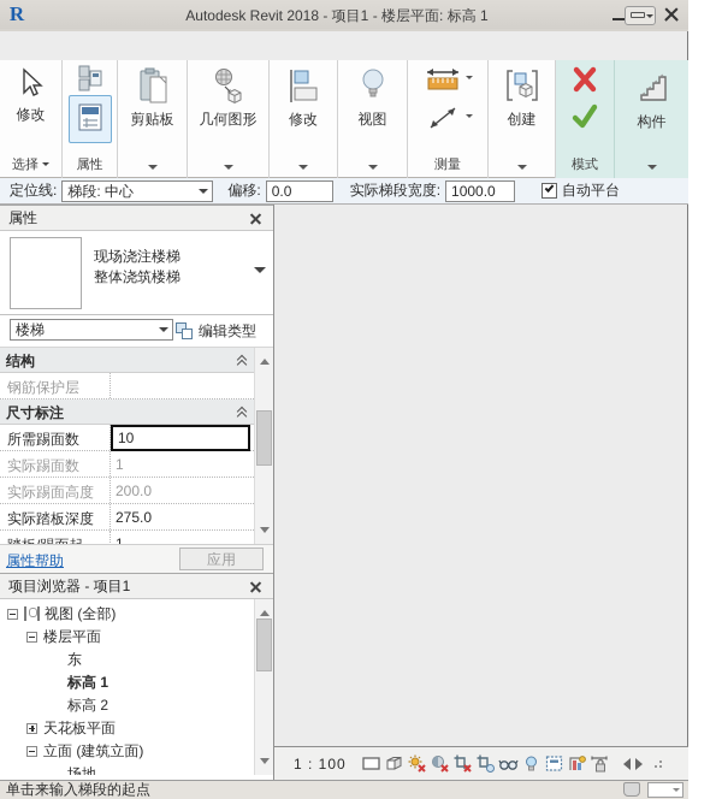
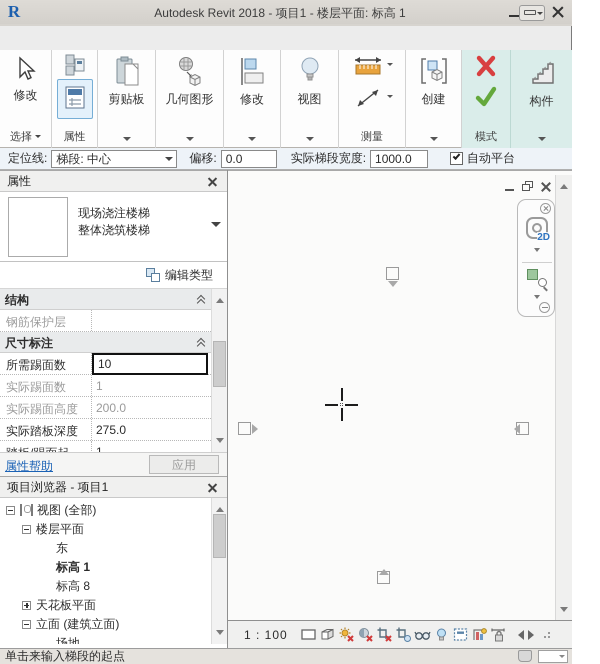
  R
  Autodesk Revit 2018 - 项目1 - 楼层平面: 标高 1
  修改
  选择
  属性
  剪贴板
  几何图形
  修改
  视图
  测量
  创建
  模式
  构件
  定位线:
  梯段: 中心
  偏移:
  0.0
  实际梯段宽度:
  1000.0
  自动平台
  属性
  现场浇注楼梯
  整体浇筑楼梯
- 楼梯
  编辑类型
  结构
  钢筋保护层
  尺寸标注
  所需踢面数
  10
  实际踢面数
  1
  实际踢面高度
  200.0
  实际踏板深度
  275.0
  属性帮助
  应用
  项目浏览器 - 项目1
  视图 (全部)
  楼层平面
  东
  标高 1
- 标高 2
+ 标高 8
  天花板平面
  立面 (建筑立面)
  场地
+ 2D
  1 : 100
  单击来输入梯段的起点
